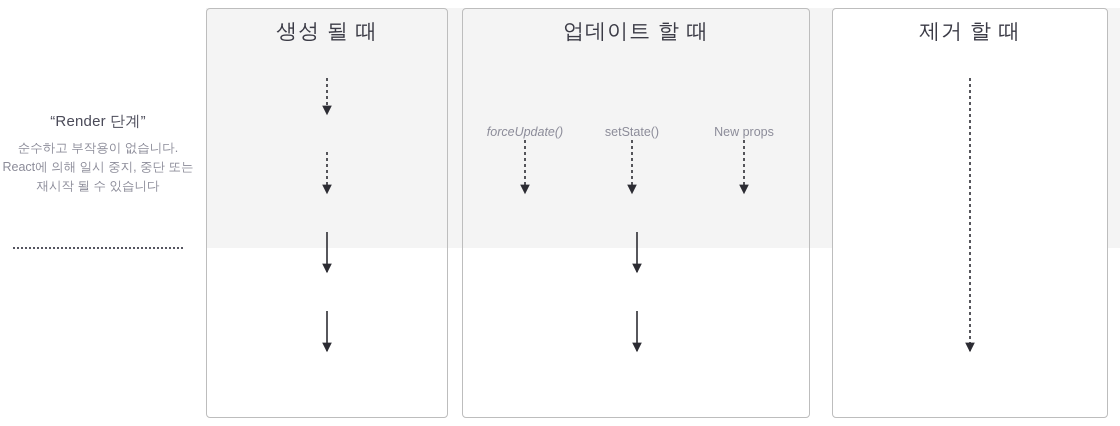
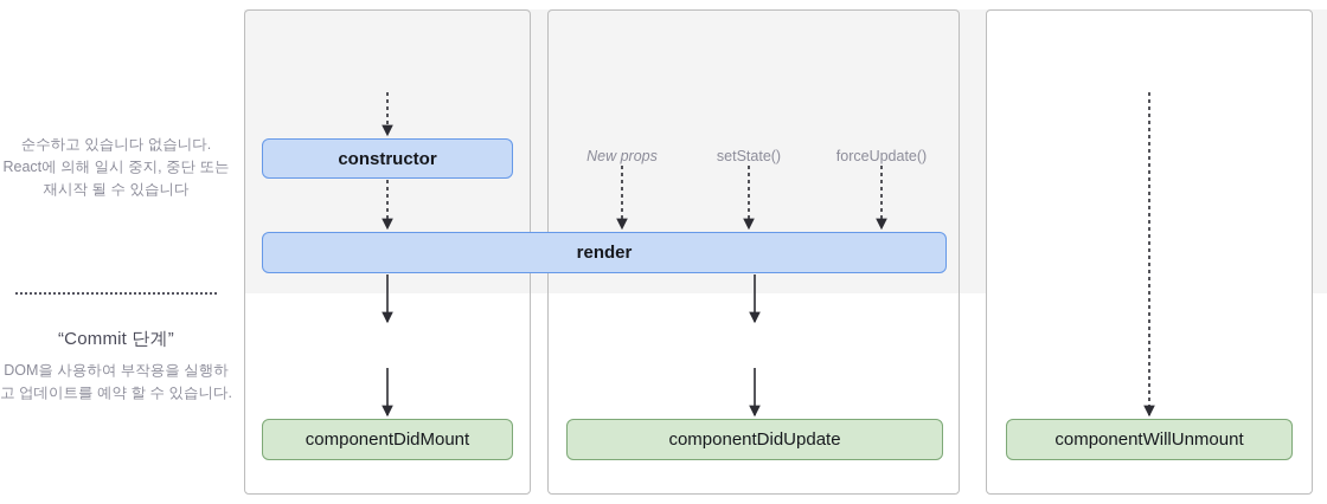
- 생성 될 때
- 업데이트 할 때
- 제거 할 때
- “Render 단계”
- 순수하고 부작용이 없습니다. React에 의해 일시 중지, 중단 또는 재시작 될 수 있습니다
+ 순수하고 있습니다 없습니다. React에 의해 일시 중지, 중단 또는 재시작 될 수 있습니다
+ “Commit 단계”
+ DOM을 사용하여 부작용을 실행하고 업데이트를 예약 할 수 있습니다.
- forceUpdate()
+ New props
  setState()
- New props
+ forceUpdate()
+ constructor
+ render
+ componentDidMount
+ componentDidUpdate
+ componentWillUnmount
